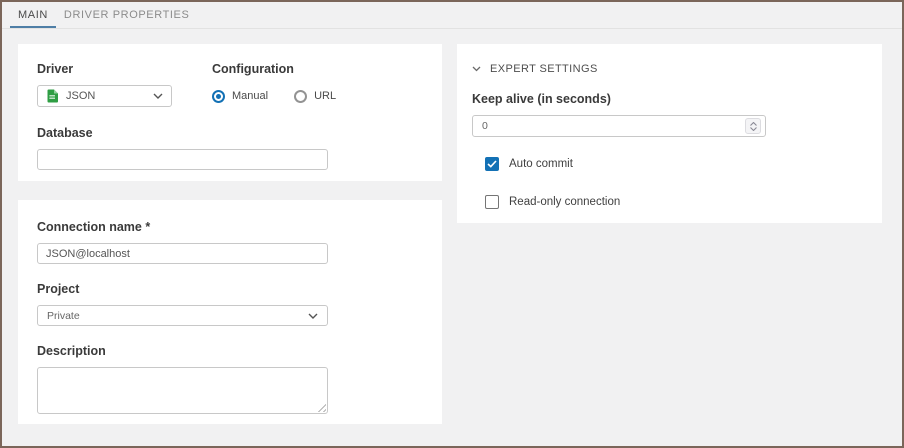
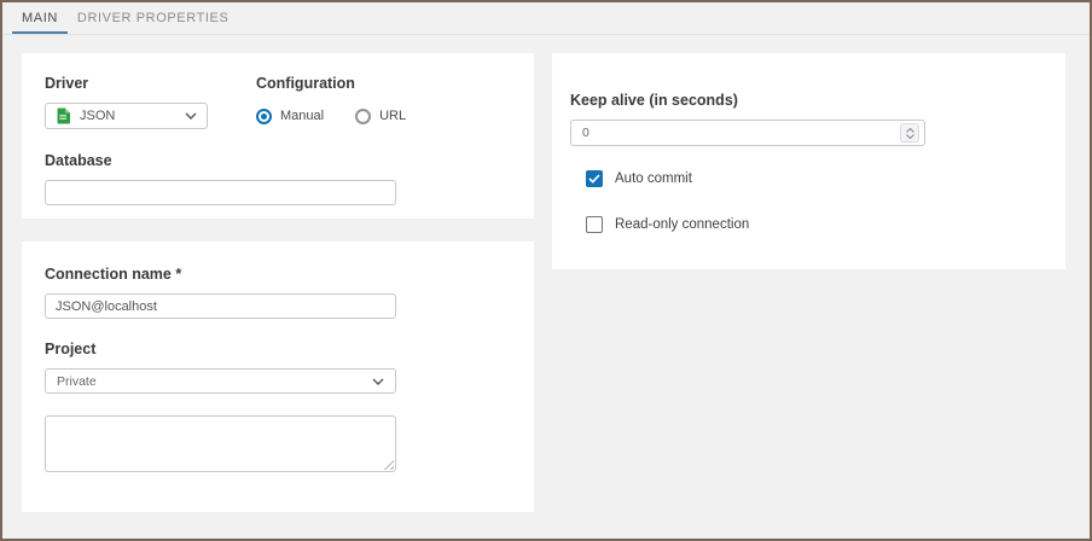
  MAIN
  DRIVER PROPERTIES
  Driver
  JSON
  Configuration
  Manual
  URL
  Database
  Connection name *
  JSON@localhost
  Project
  Private
- Description
- EXPERT SETTINGS
  Keep alive (in seconds)
  0
  Auto commit
  Read-only connection
